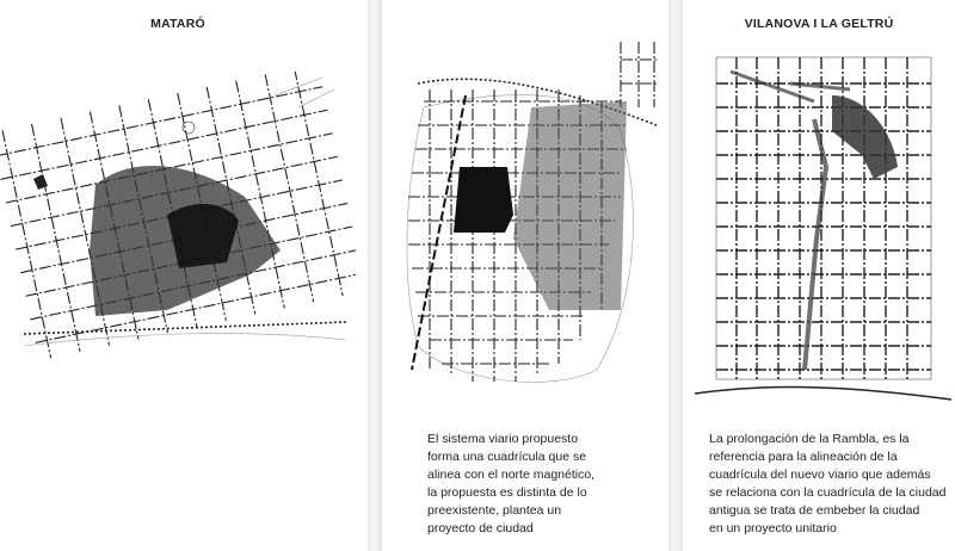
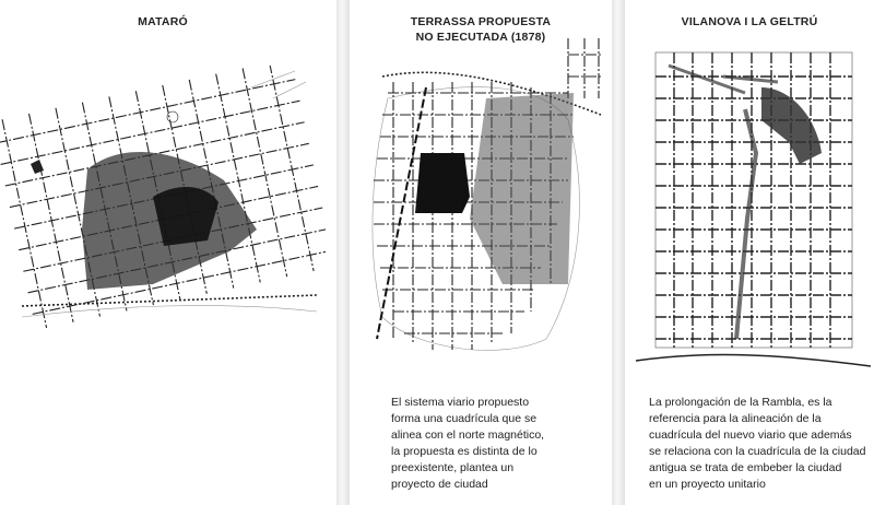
  MATARÓ
+ TERRASSA PROPUESTA
+ NO EJECUTADA (1878)
  El sistema viario propuesto
  forma una cuadrícula que se
  alinea con el norte magnético,
  la propuesta es distinta de lo
  preexistente, plantea un
  proyecto de ciudad
  VILANOVA I LA GELTRÚ
  La prolongación de la Rambla, es la
  referencia para la alineación de la
  cuadrícula del nuevo viario que además
  se relaciona con la cuadrícula de la ciudad
  antigua se trata de embeber la ciudad
  en un proyecto unitario
